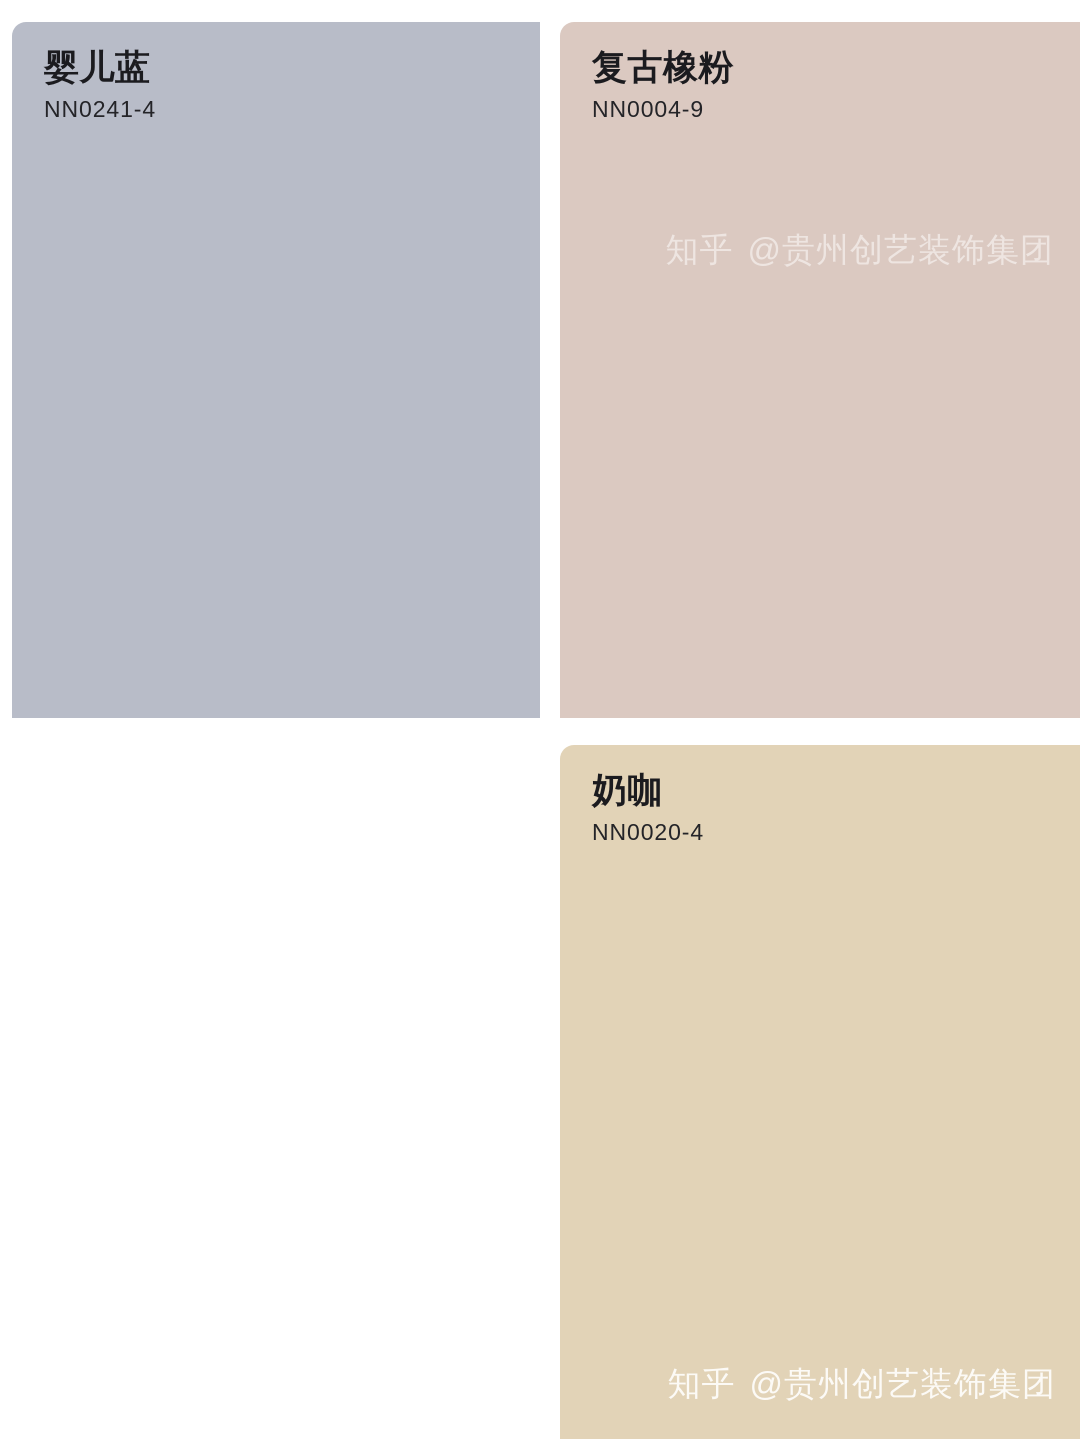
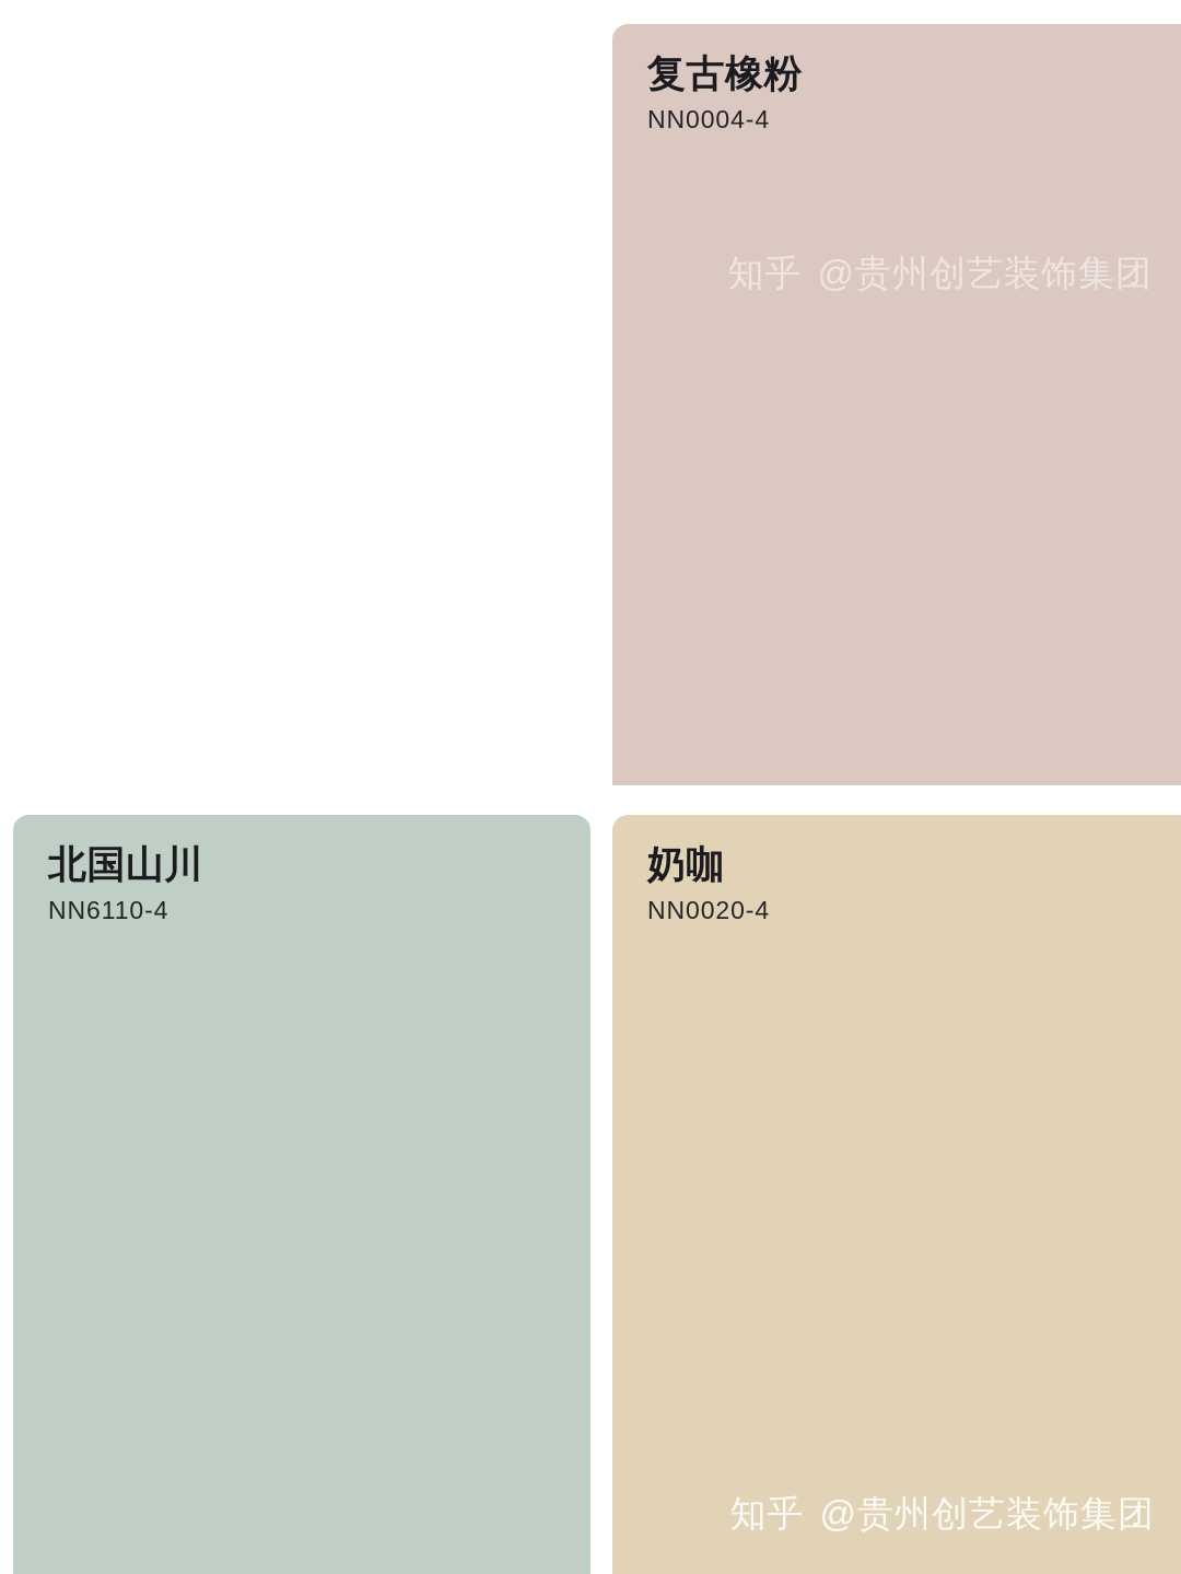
- 婴儿蓝
- NN0241-4
  复古橡粉
- NN0004-9
+ NN0004-4
+ 北国山川
+ NN6110-4
  奶咖
  NN0020-4
  知乎
  @贵州创艺装饰集团
  知乎
  @贵州创艺装饰集团
